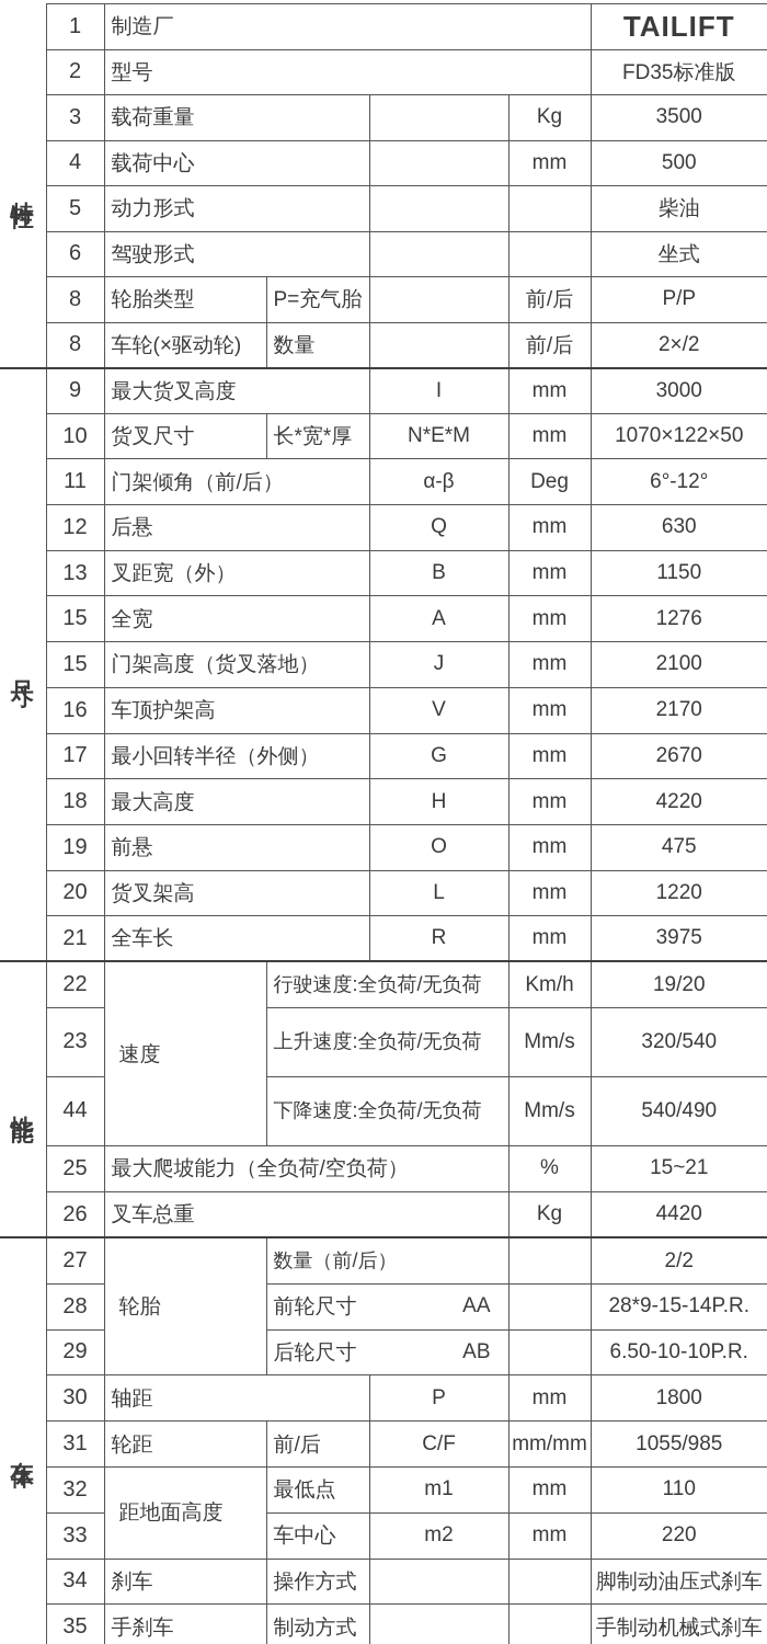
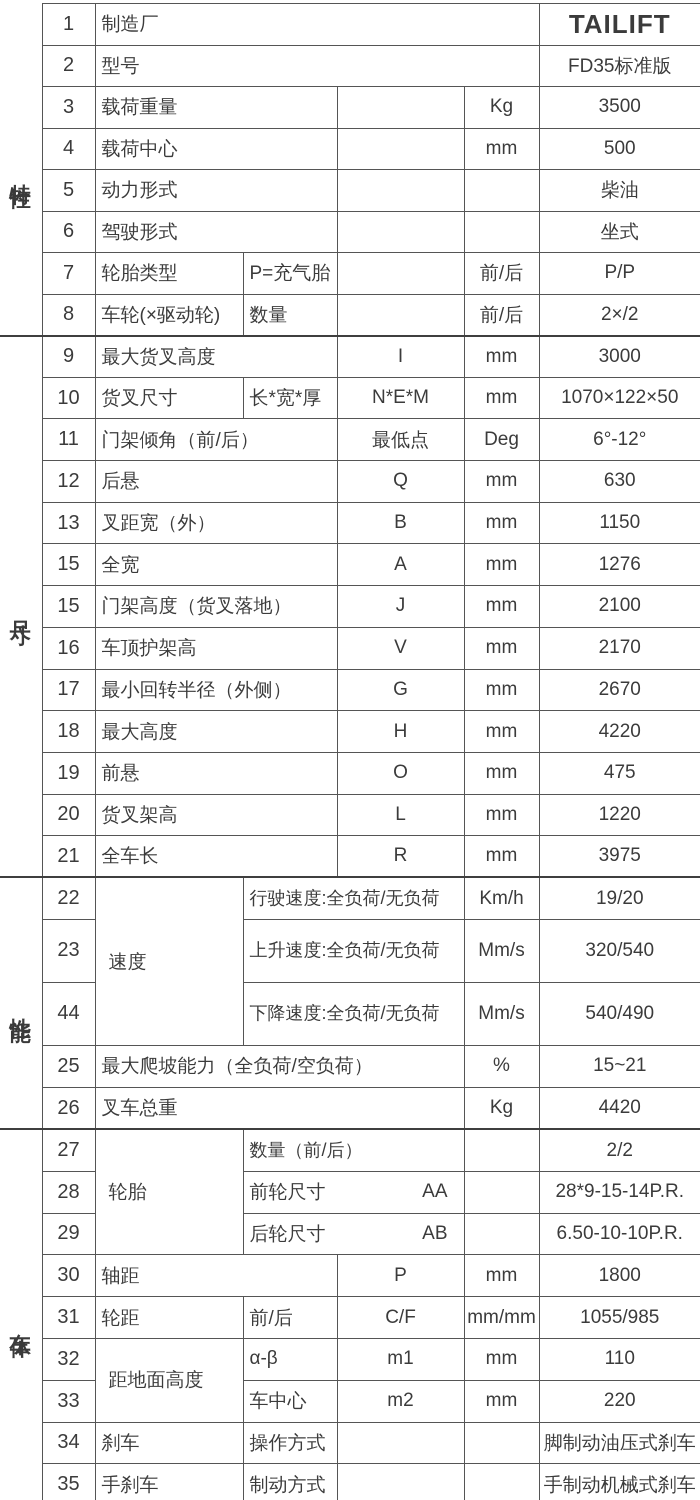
  	1	制造厂	TAILIFT
  2	型号	FD35标准版
  3	载荷重量		Kg	3500
  4	载荷中心		mm	500
  5	动力形式			柴油
  6	驾驶形式			坐式
- 8	轮胎类型	P=充气胎		前/后	P/P
+ 7	轮胎类型	P=充气胎		前/后	P/P
  8	车轮(×驱动轮)	数量		前/后	2×/2
  	9	最大货叉高度	I	mm	3000
  10	货叉尺寸	长*宽*厚	N*E*M	mm	1070×122×50
- 11	门架倾角（前/后）	α-β	Deg	6°-12°
+ 11	门架倾角（前/后）	最低点	Deg	6°-12°
  12	后悬	Q	mm	630
  13	叉距宽（外）	B	mm	1150
  15	全宽	A	mm	1276
  15	门架高度（货叉落地）	J	mm	2100
  16	车顶护架高	V	mm	2170
  17	最小回转半径（外侧）	G	mm	2670
  18	最大高度	H	mm	4220
  19	前悬	O	mm	475
  20	货叉架高	L	mm	1220
  21	全车长	R	mm	3975
  	22	速度	行驶速度:全负荷/无负荷	Km/h	19/20
  23	上升速度:全负荷/无负荷	Mm/s	320/540
  44	下降速度:全负荷/无负荷	Mm/s	540/490
  25	最大爬坡能力（全负荷/空负荷）	%	15~21
  26	叉车总重	Kg	4420
  	27	轮胎	数量（前/后）		2/2
  28	前轮尺寸 AA		28*9-15-14P.R.
  29	后轮尺寸 AB		6.50-10-10P.R.
  30	轴距	P	mm	1800
  31	轮距	前/后	C/F	mm/mm	1055/985
- 32	距地面高度	最低点	m1	mm	110
+ 32	距地面高度	α-β	m1	mm	110
  33	车中心	m2	mm	220
  34	刹车	操作方式			脚制动油压式刹车
  35	手刹车	制动方式			手制动机械式刹车
